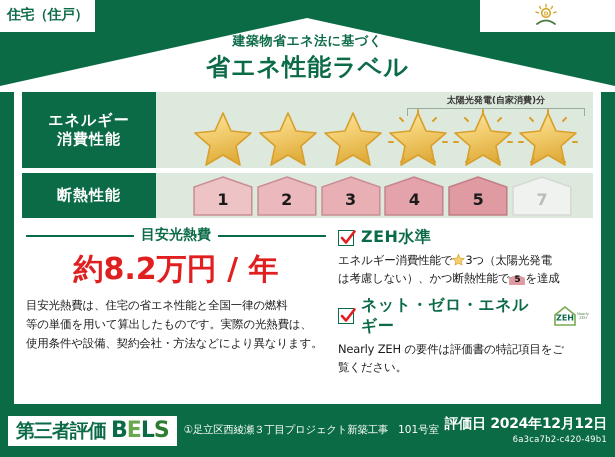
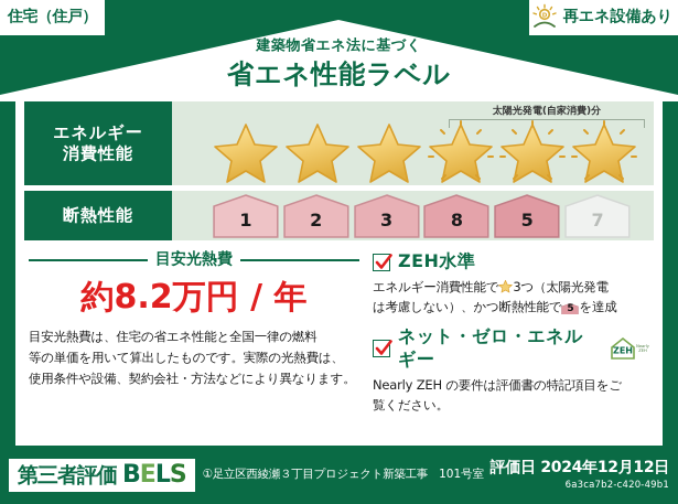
  住宅（住戸）
+ 再エネ設備あり
  建築物省エネ法に基づく
  省エネ性能ラベル
  エネルギー
  消費性能
  太陽光発電(自家消費)分
  断熱性能
  1
  2
  3
- 4
+ 8
  5
  7
  目安光熱費
  約8.2万円 / 年
  目安光熱費は、住宅の省エネ性能と全国一律の燃料
  等の単価を用いて算出したものです。実際の光熱費は、
  使用条件や設備、契約会社・方法などにより異なります。
  ZEH水準
  エネルギー消費性能で 3つ（太陽光発電
  は考慮しない）、かつ断熱性能で
  5
  を達成
  ネット・ゼロ・エネルギー
  ZEH
  Nearly ZEH の要件は評価書の特記項目をご
  覧ください。
  第三者評価
  BELS
  ①足立区西綾瀬３丁目プロジェクト新築工事
  101号室
  評価日 2024年12月12日
  6a3ca7b2-c420-49b1
